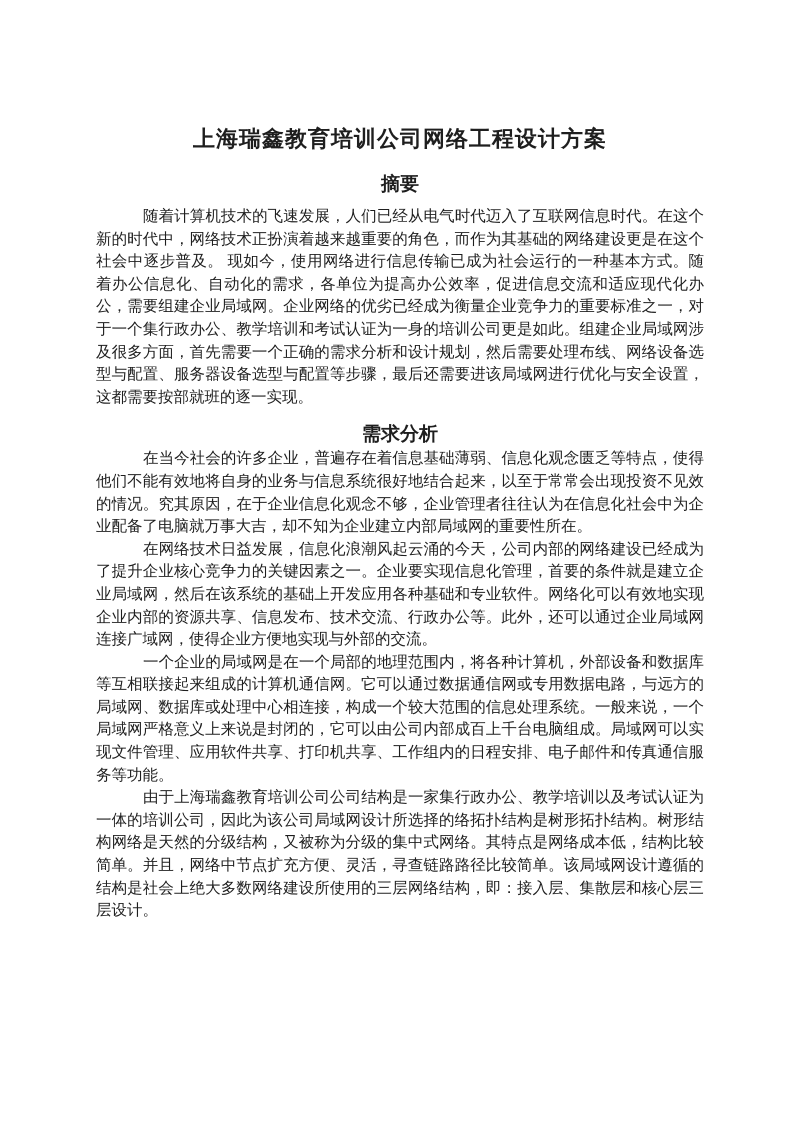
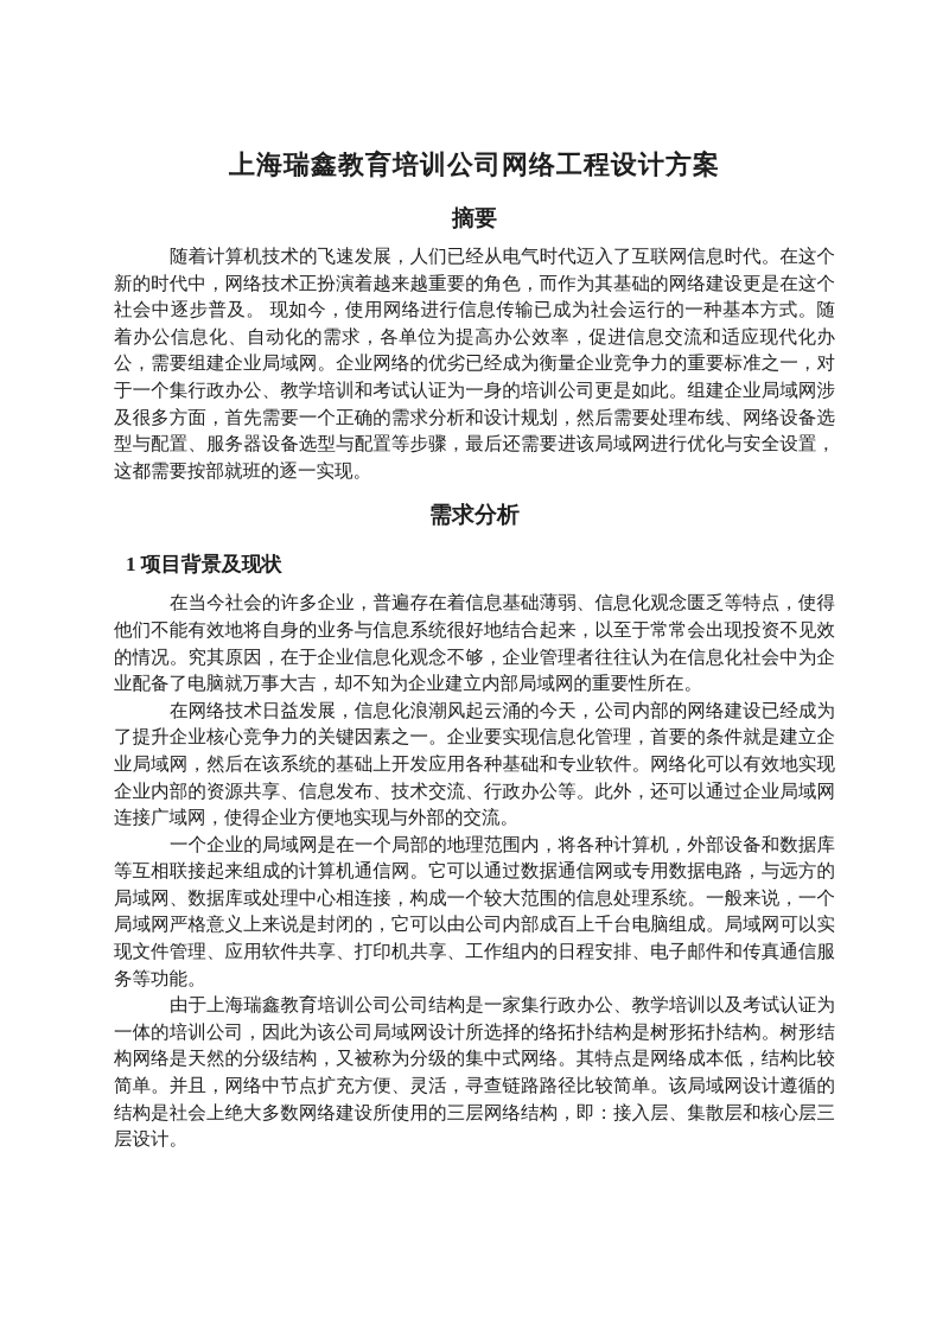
  上海瑞鑫教育培训公司网络工程设计方案
  摘要
  随着计算机技术的飞速发展，人们已经从电气时代迈入了互联网信息时代。在这个新的时代中，网络技术正扮演着越来越重要的角色，而作为其基础的网络建设更是在这个社会中逐步普及。 现如今，使用网络进行信息传输已成为社会运行的一种基本方式。随着办公信息化、自动化的需求，各单位为提高办公效率，促进信息交流和适应现代化办公，需要组建企业局域网。企业网络的优劣已经成为衡量企业竞争力的重要标准之一，对于一个集行政办公、教学培训和考试认证为一身的培训公司更是如此。组建企业局域网涉及很多方面，首先需要一个正确的需求分析和设计规划，然后需要处理布线、网络设备选型与配置、服务器设备选型与配置等步骤，最后还需要进该局域网进行优化与安全设置，这都需要按部就班的逐一实现。
  需求分析
+ 1 项目背景及现状
  在当今社会的许多企业，普遍存在着信息基础薄弱、信息化观念匮乏等特点，使得他们不能有效地将自身的业务与信息系统很好地结合起来，以至于常常会出现投资不见效的情况。究其原因，在于企业信息化观念不够，企业管理者往往认为在信息化社会中为企业配备了电脑就万事大吉，却不知为企业建立内部局域网的重要性所在。
  在网络技术日益发展，信息化浪潮风起云涌的今天，公司内部的网络建设已经成为了提升企业核心竞争力的关键因素之一。企业要实现信息化管理，首要的条件就是建立企业局域网，然后在该系统的基础上开发应用各种基础和专业软件。网络化可以有效地实现企业内部的资源共享、信息发布、技术交流、行政办公等。此外，还可以通过企业局域网连接广域网，使得企业方便地实现与外部的交流。
  一个企业的局域网是在一个局部的地理范围内，将各种计算机，外部设备和数据库等互相联接起来组成的计算机通信网。它可以通过数据通信网或专用数据电路，与远方的局域网、数据库或处理中心相连接，构成一个较大范围的信息处理系统。一般来说，一个局域网严格意义上来说是封闭的，它可以由公司内部成百上千台电脑组成。局域网可以实现文件管理、应用软件共享、打印机共享、工作组内的日程安排、电子邮件和传真通信服务等功能。
  由于上海瑞鑫教育培训公司公司结构是一家集行政办公、教学培训以及考试认证为一体的培训公司，因此为该公司局域网设计所选择的络拓扑结构是树形拓扑结构。树形结构网络是天然的分级结构，又被称为分级的集中式网络。其特点是网络成本低，结构比较简单。并且，网络中节点扩充方便、灵活，寻查链路路径比较简单。该局域网设计遵循的结构是社会上绝大多数网络建设所使用的三层网络结构，即：接入层、集散层和核心层三层设计。
